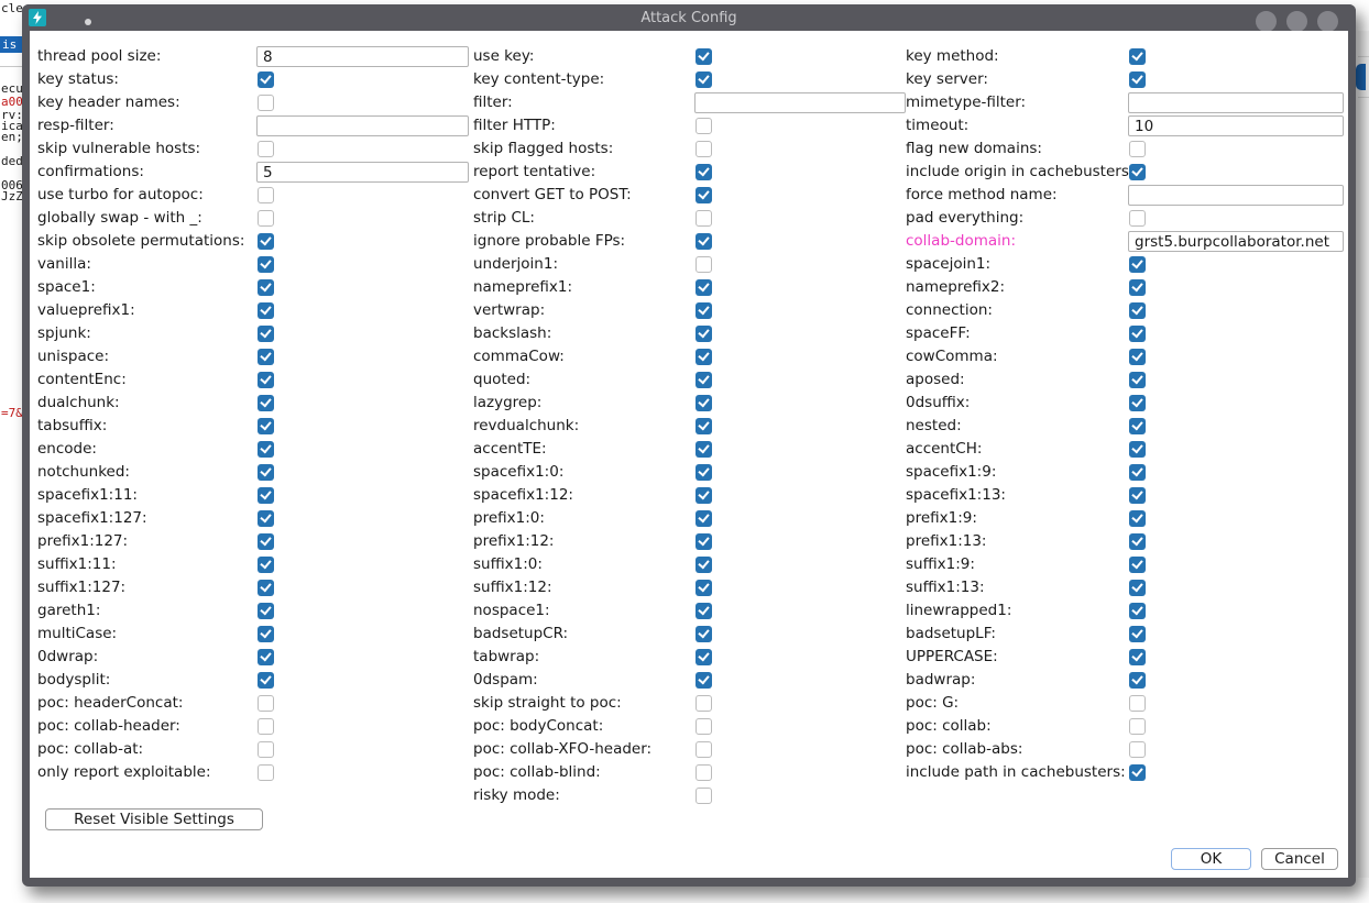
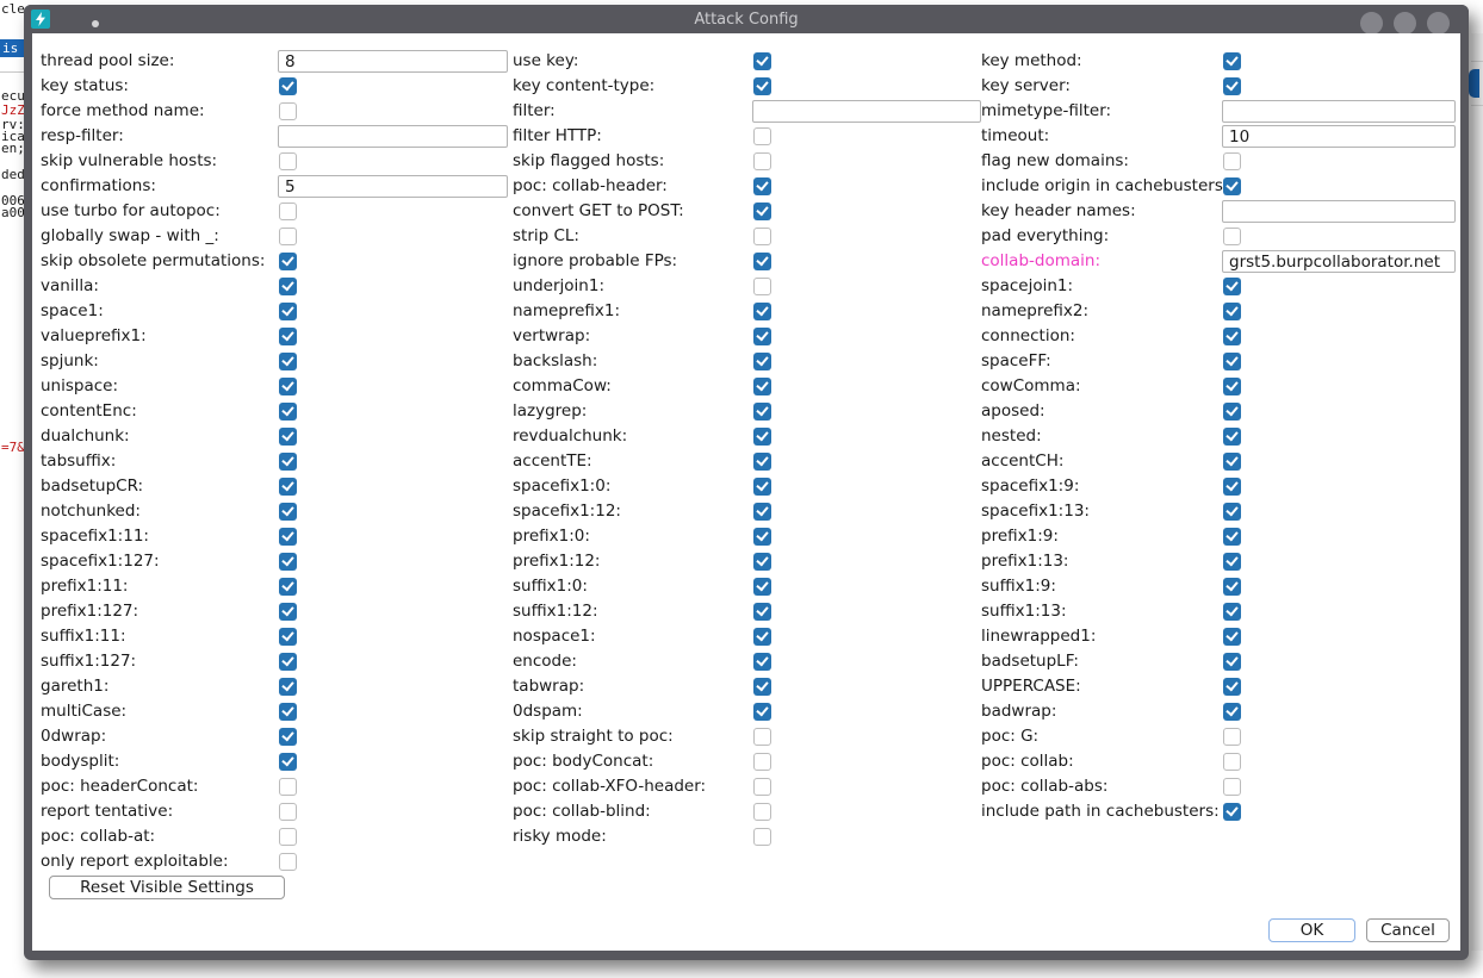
  cle
  ecu
- a00
+ JzZ
  rv:
  ica
  en;
  ded
  006
- JzZ
+ a00
  =7&
  Attack Config
  thread pool size:
  8
  key status:
- key header names:
+ force method name:
  resp-filter:
  skip vulnerable hosts:
  confirmations:
  5
  use turbo for autopoc:
  globally swap - with _:
  skip obsolete permutations:
  vanilla:
  space1:
  valueprefix1:
  spjunk:
  unispace:
  contentEnc:
  dualchunk:
  tabsuffix:
- encode:
+ badsetupCR:
  notchunked:
  spacefix1:11:
  spacefix1:127:
+ prefix1:11:
  prefix1:127:
  suffix1:11:
  suffix1:127:
  gareth1:
  multiCase:
  0dwrap:
  bodysplit:
  poc: headerConcat:
- poc: collab-header:
+ report tentative:
  poc: collab-at:
  only report exploitable:
  use key:
  key content-type:
  filter:
  filter HTTP:
  skip flagged hosts:
- report tentative:
+ poc: collab-header:
  convert GET to POST:
  strip CL:
  ignore probable FPs:
  underjoin1:
  nameprefix1:
  vertwrap:
  backslash:
  commaCow:
- quoted:
  lazygrep:
  revdualchunk:
  accentTE:
  spacefix1:0:
  spacefix1:12:
  prefix1:0:
  prefix1:12:
  suffix1:0:
  suffix1:12:
  nospace1:
- badsetupCR:
+ encode:
  tabwrap:
  0dspam:
  skip straight to poc:
  poc: bodyConcat:
  poc: collab-XFO-header:
  poc: collab-blind:
  risky mode:
  key method:
  key server:
  mimetype-filter:
  timeout:
  10
  flag new domains:
  include origin in cachebusters
- force method name:
+ key header names:
  pad everything:
  collab-domain:
  grst5.burpcollaborator.net
  spacejoin1:
  nameprefix2:
  connection:
  spaceFF:
  cowComma:
  aposed:
- 0dsuffix:
  nested:
  accentCH:
  spacefix1:9:
  spacefix1:13:
  prefix1:9:
  prefix1:13:
  suffix1:9:
  suffix1:13:
  linewrapped1:
  badsetupLF:
  UPPERCASE:
  badwrap:
  poc: G:
  poc: collab:
  poc: collab-abs:
  include path in cachebusters:
  Reset Visible Settings
  OK
  Cancel
